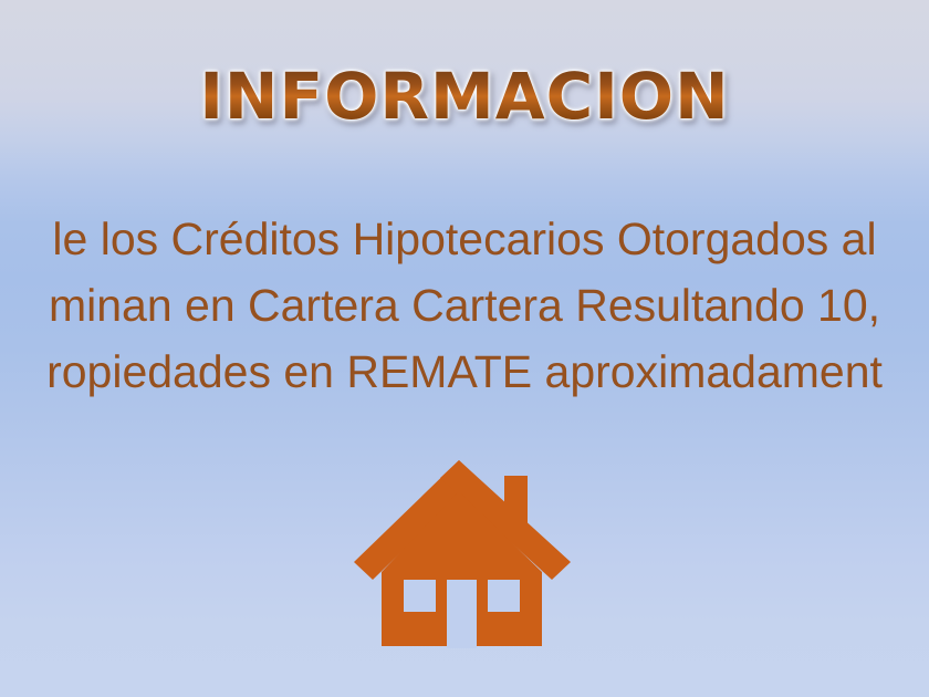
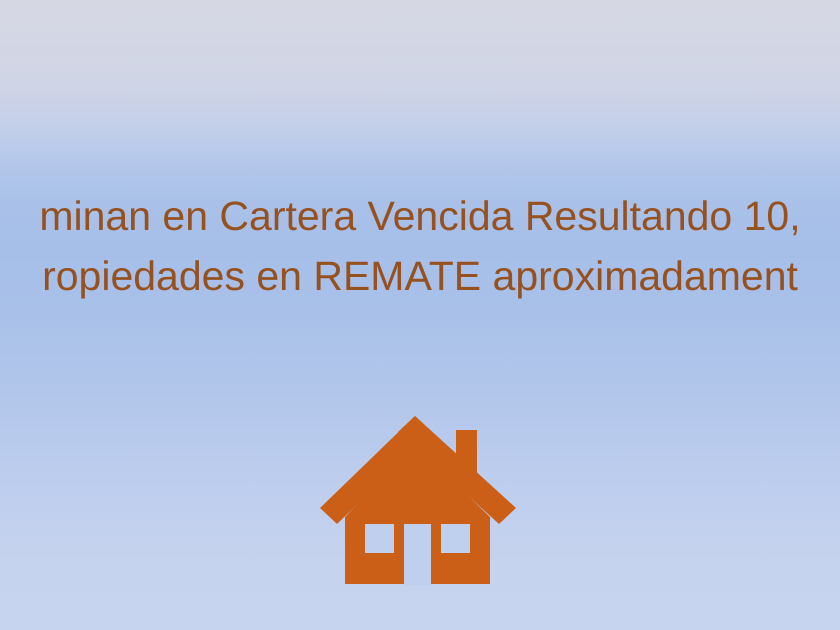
- INFORMACION
- le los Créditos Hipotecarios Otorgados al
- minan en Cartera Cartera Resultando 10,
+ minan en Cartera Vencida Resultando 10,
  ropiedades en REMATE aproximadament
